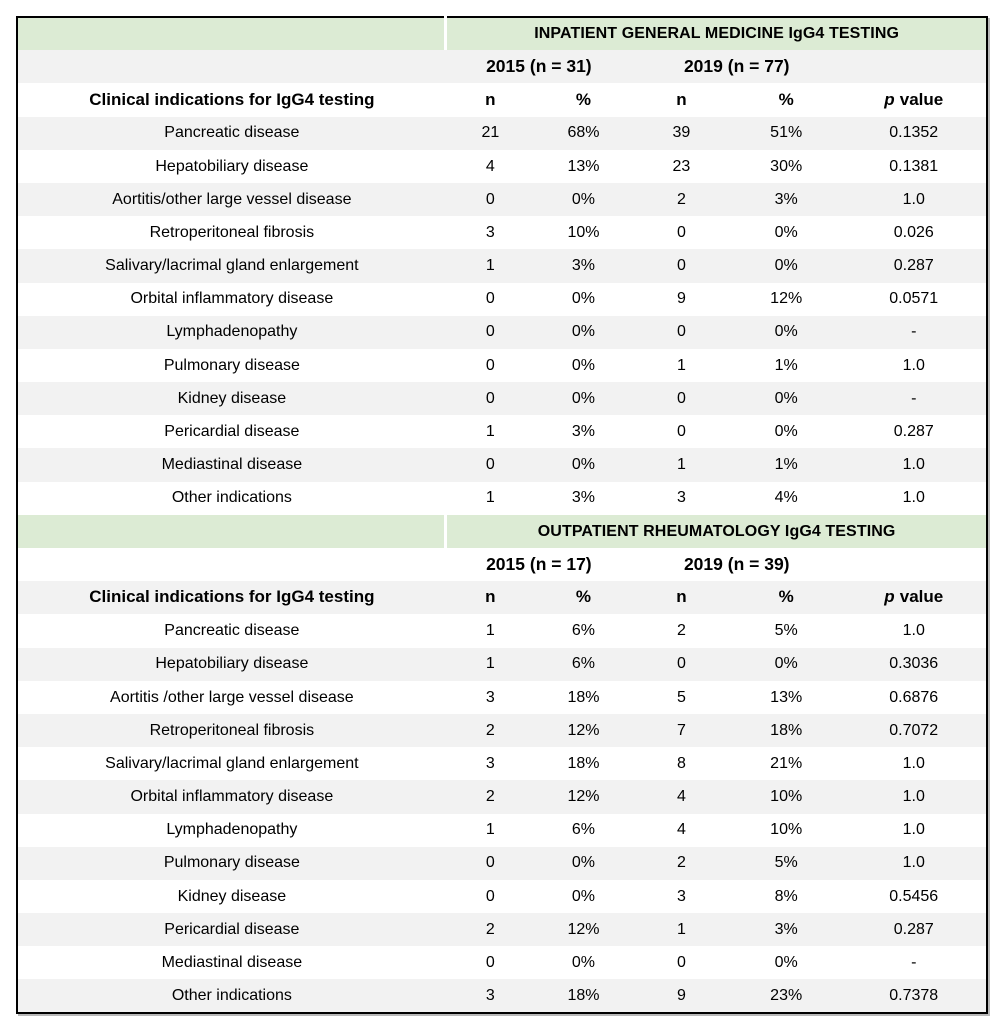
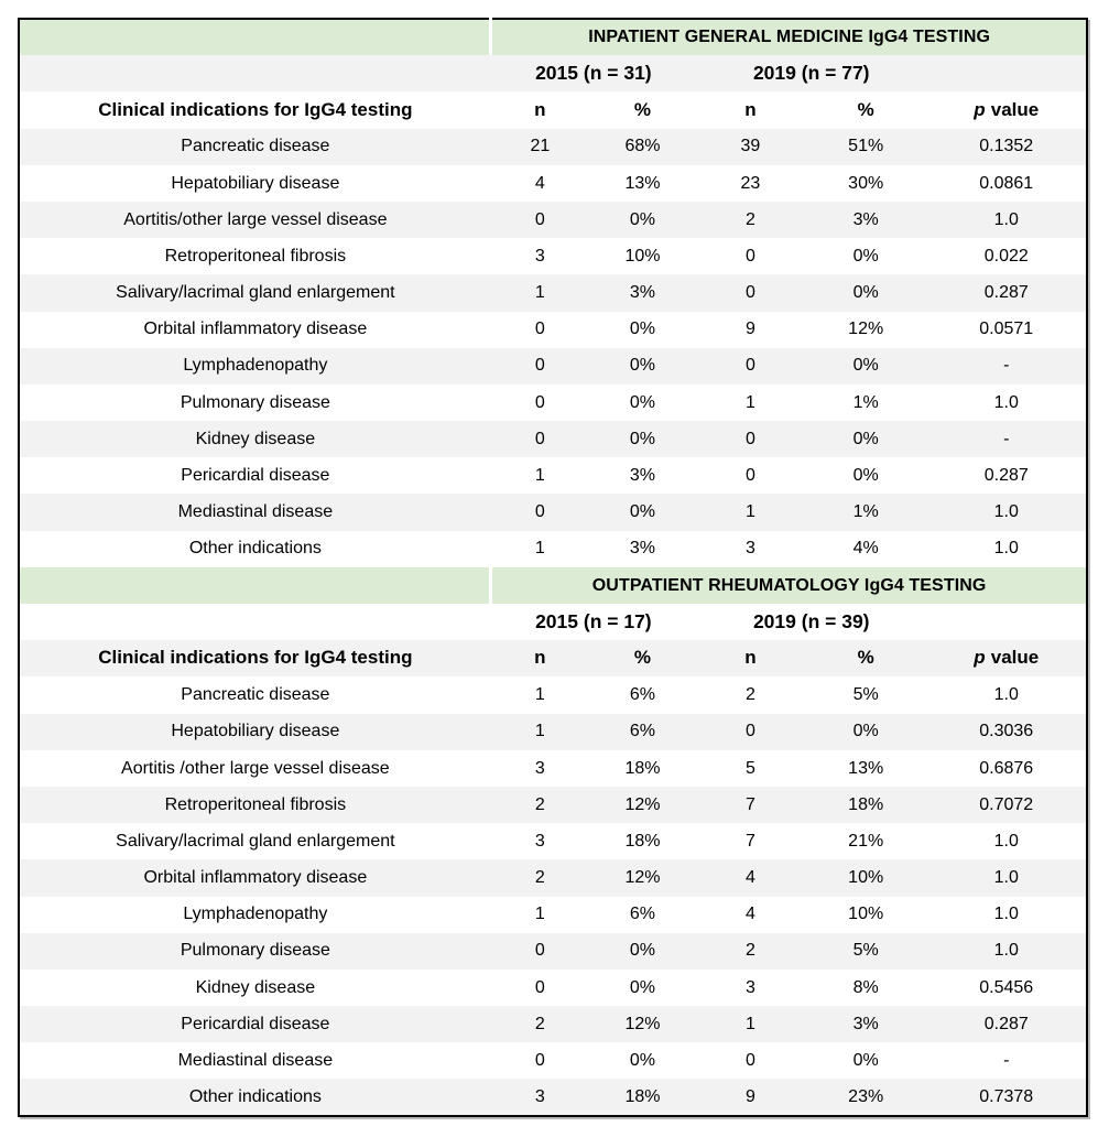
  	INPATIENT GENERAL MEDICINE IgG4 TESTING
  	2015 (n = 31)	2019 (n = 77)
  Clinical indications for IgG4 testing	n	%	n	%	p value
  Pancreatic disease	21	68%	39	51%	0.1352
- Hepatobiliary disease	4	13%	23	30%	0.1381
+ Hepatobiliary disease	4	13%	23	30%	0.0861
  Aortitis/other large vessel disease	0	0%	2	3%	1.0
- Retroperitoneal fibrosis	3	10%	0	0%	0.026
+ Retroperitoneal fibrosis	3	10%	0	0%	0.022
  Salivary/lacrimal gland enlargement	1	3%	0	0%	0.287
  Orbital inflammatory disease	0	0%	9	12%	0.0571
  Lymphadenopathy	0	0%	0	0%	-
  Pulmonary disease	0	0%	1	1%	1.0
  Kidney disease	0	0%	0	0%	-
  Pericardial disease	1	3%	0	0%	0.287
  Mediastinal disease	0	0%	1	1%	1.0
  Other indications	1	3%	3	4%	1.0
  	OUTPATIENT RHEUMATOLOGY IgG4 TESTING
  	2015 (n = 17)	2019 (n = 39)
  Clinical indications for IgG4 testing	n	%	n	%	p value
  Pancreatic disease	1	6%	2	5%	1.0
  Hepatobiliary disease	1	6%	0	0%	0.3036
  Aortitis /other large vessel disease	3	18%	5	13%	0.6876
  Retroperitoneal fibrosis	2	12%	7	18%	0.7072
- Salivary/lacrimal gland enlargement	3	18%	8	21%	1.0
+ Salivary/lacrimal gland enlargement	3	18%	7	21%	1.0
  Orbital inflammatory disease	2	12%	4	10%	1.0
  Lymphadenopathy	1	6%	4	10%	1.0
  Pulmonary disease	0	0%	2	5%	1.0
  Kidney disease	0	0%	3	8%	0.5456
  Pericardial disease	2	12%	1	3%	0.287
  Mediastinal disease	0	0%	0	0%	-
  Other indications	3	18%	9	23%	0.7378
